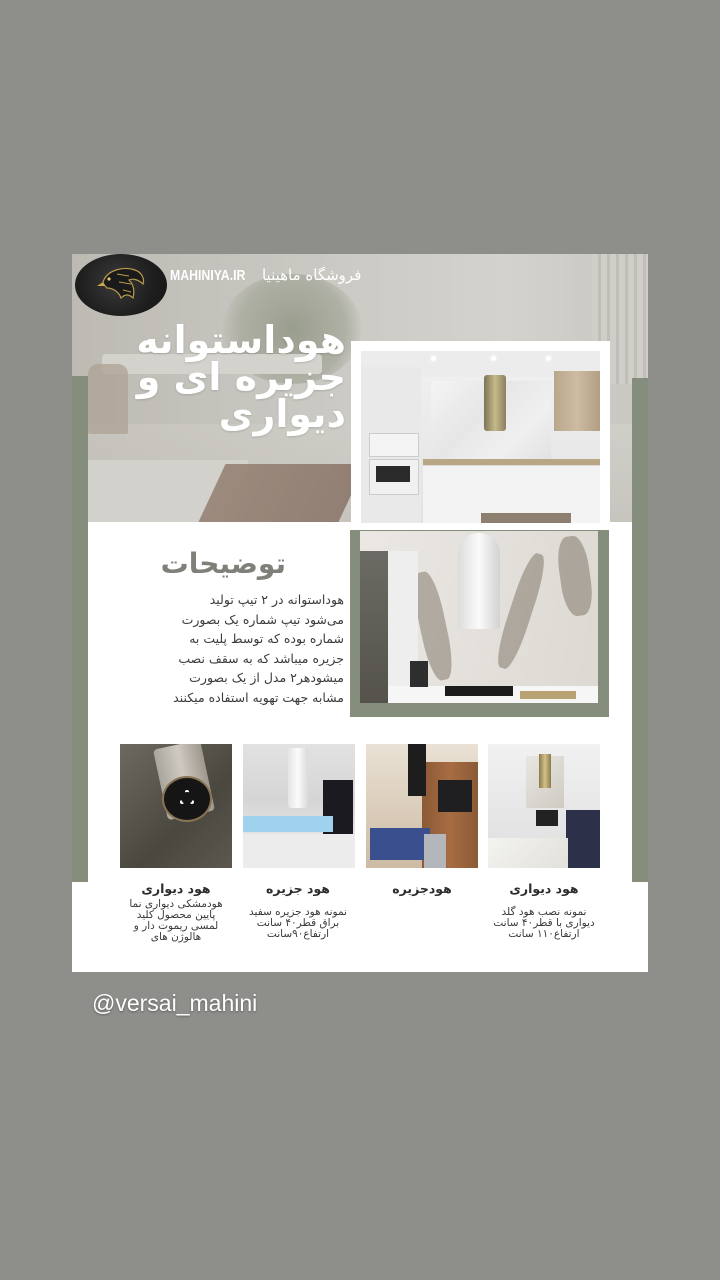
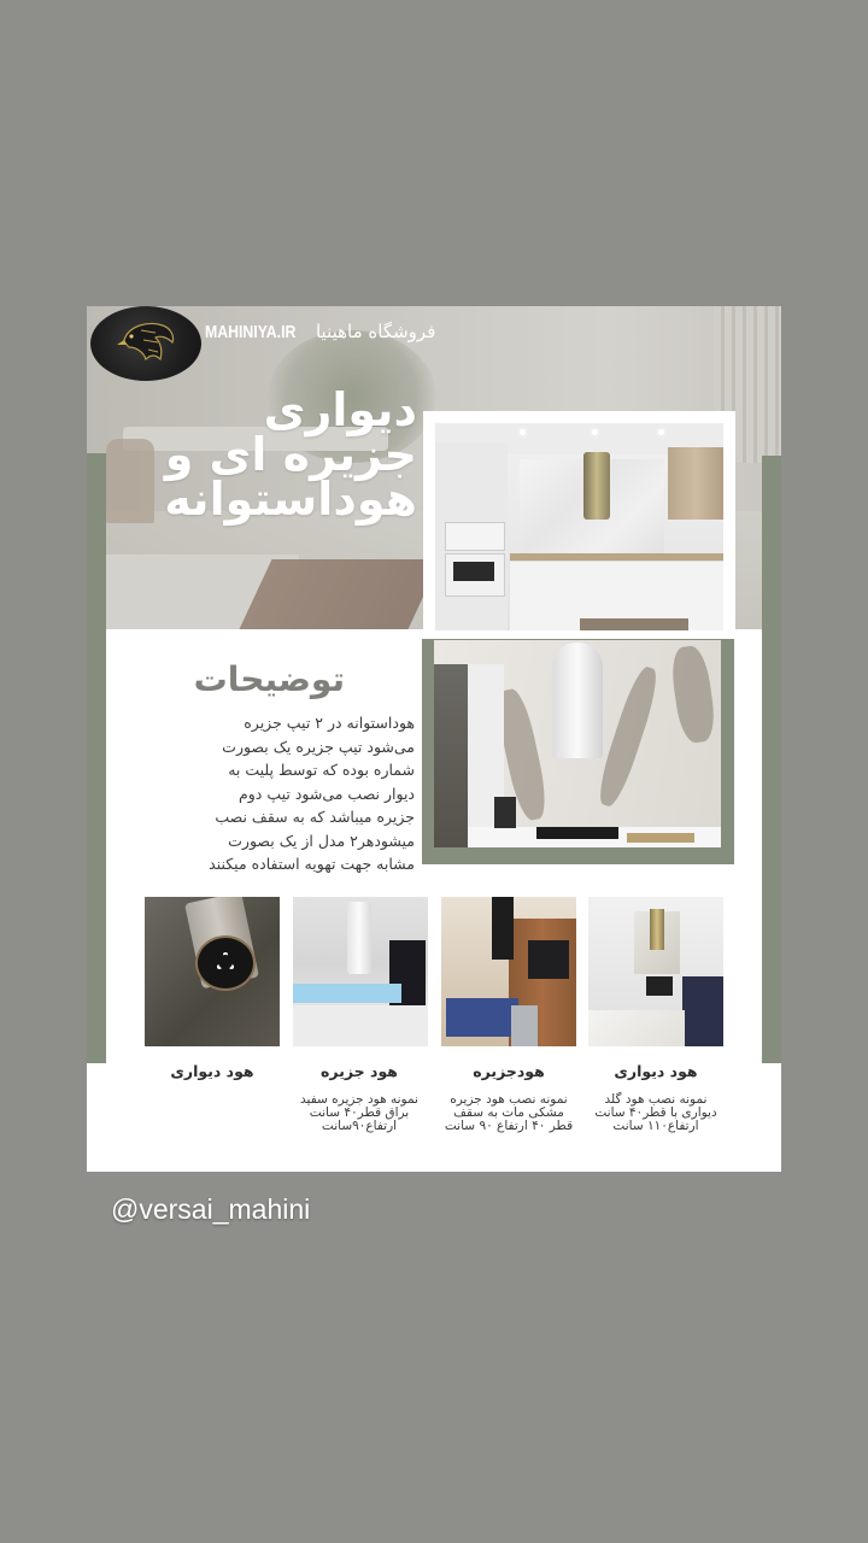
  MAHINIYA.IR فروشگاه ماهینیا
- هوداستوانه
+ دیواری
  جزیره ای و
- دیواری
+ هوداستوانه
  توضیحات
- هوداستوانه در ۲ تیپ تولید
+ هوداستوانه در ۲ تیپ جزیره
- می‌شود تیپ شماره یک بصورت
+ می‌شود تیپ جزیره یک بصورت
  شماره بوده که توسط پلیت به
+ دیوار نصب می‌شود تیپ دوم
  جزیره میباشد که به سقف نصب
  میشودهر۲ مدل از یک بصورت
  مشابه جهت تهویه استفاده میکنند
  هود دیواری
- هودمشکی دیواری نما
- پایین محصول کلید
- لمسی ریموت دار و
- هالوژن های
  هود جزیره
  نمونه هود جزیره سفید
  براق قطر۴۰ سانت
  ارتفاع۹۰سانت
  هودجزیره
+ نمونه نصب هود جزیره
+ مشکی مات به سقف
+ قطر ۴۰ ارتفاع ۹۰ سانت
  هود دیواری
  نمونه نصب هود گلد
  دیواری با قطر۴۰ سانت
  ارتفاع۱۱۰ سانت
  @versai_mahini
